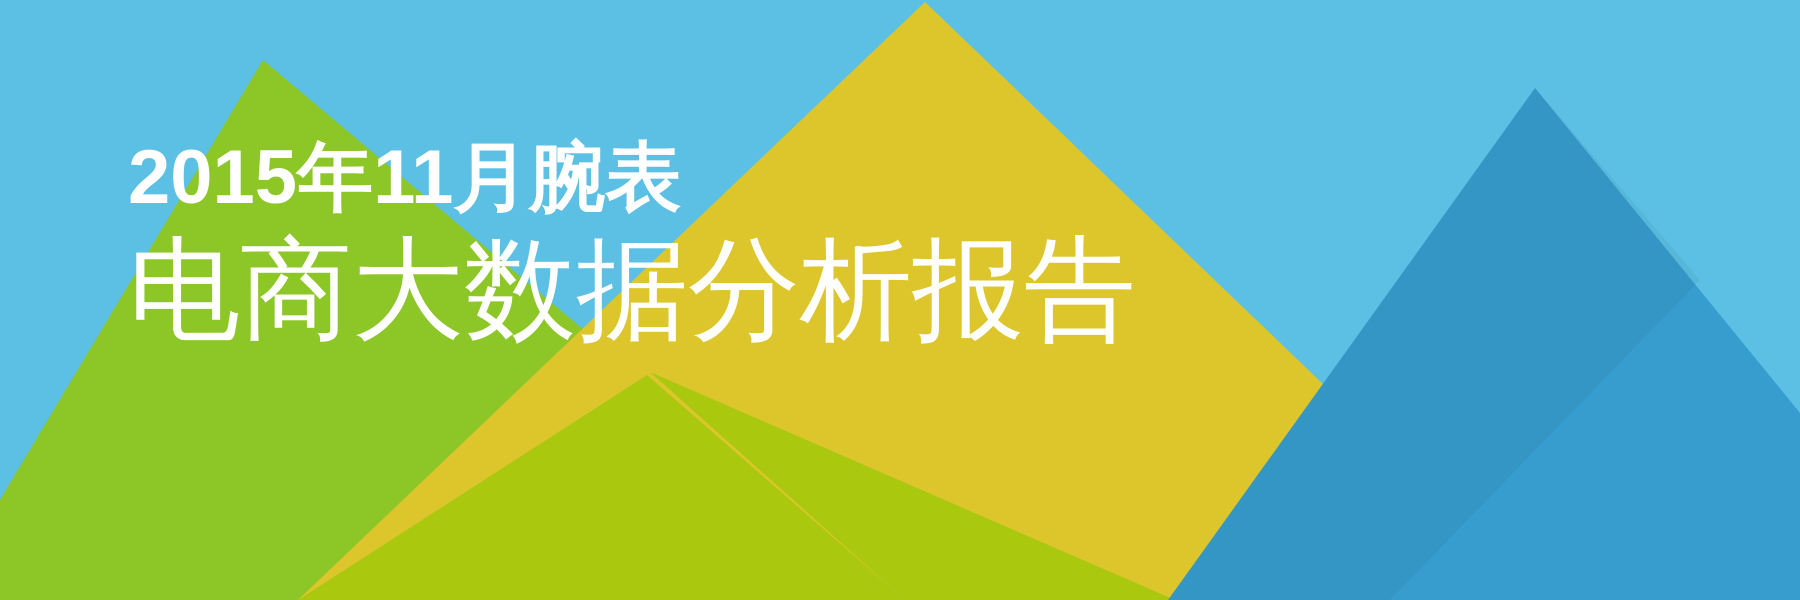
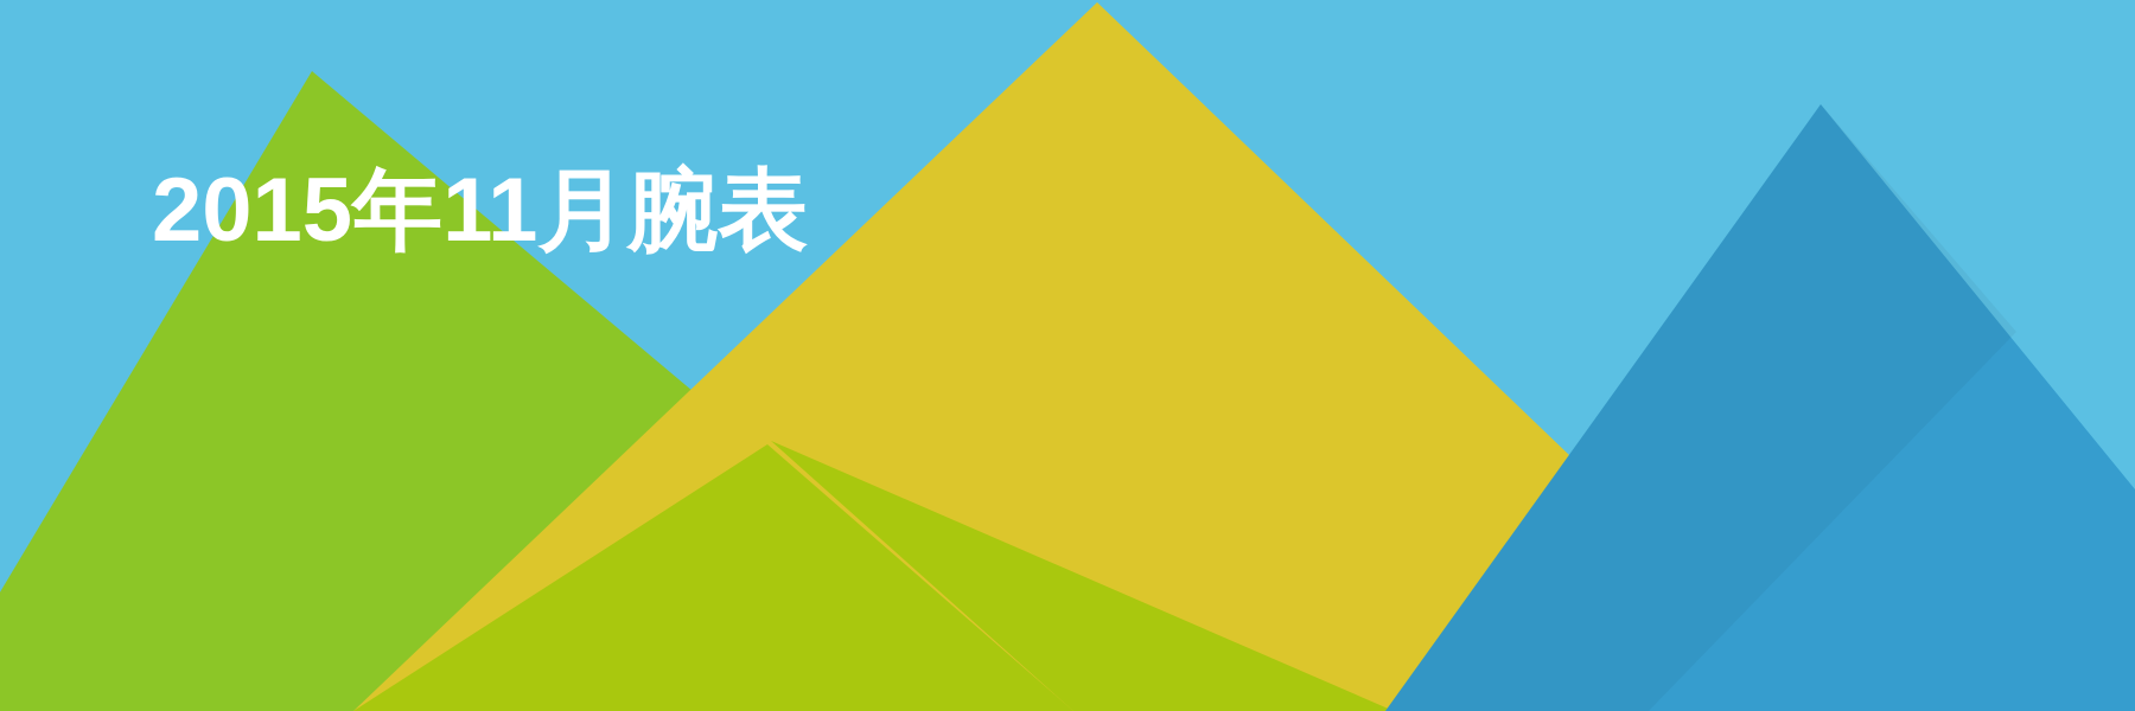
  2015年11月腕表
- 电商大数据分析报告
